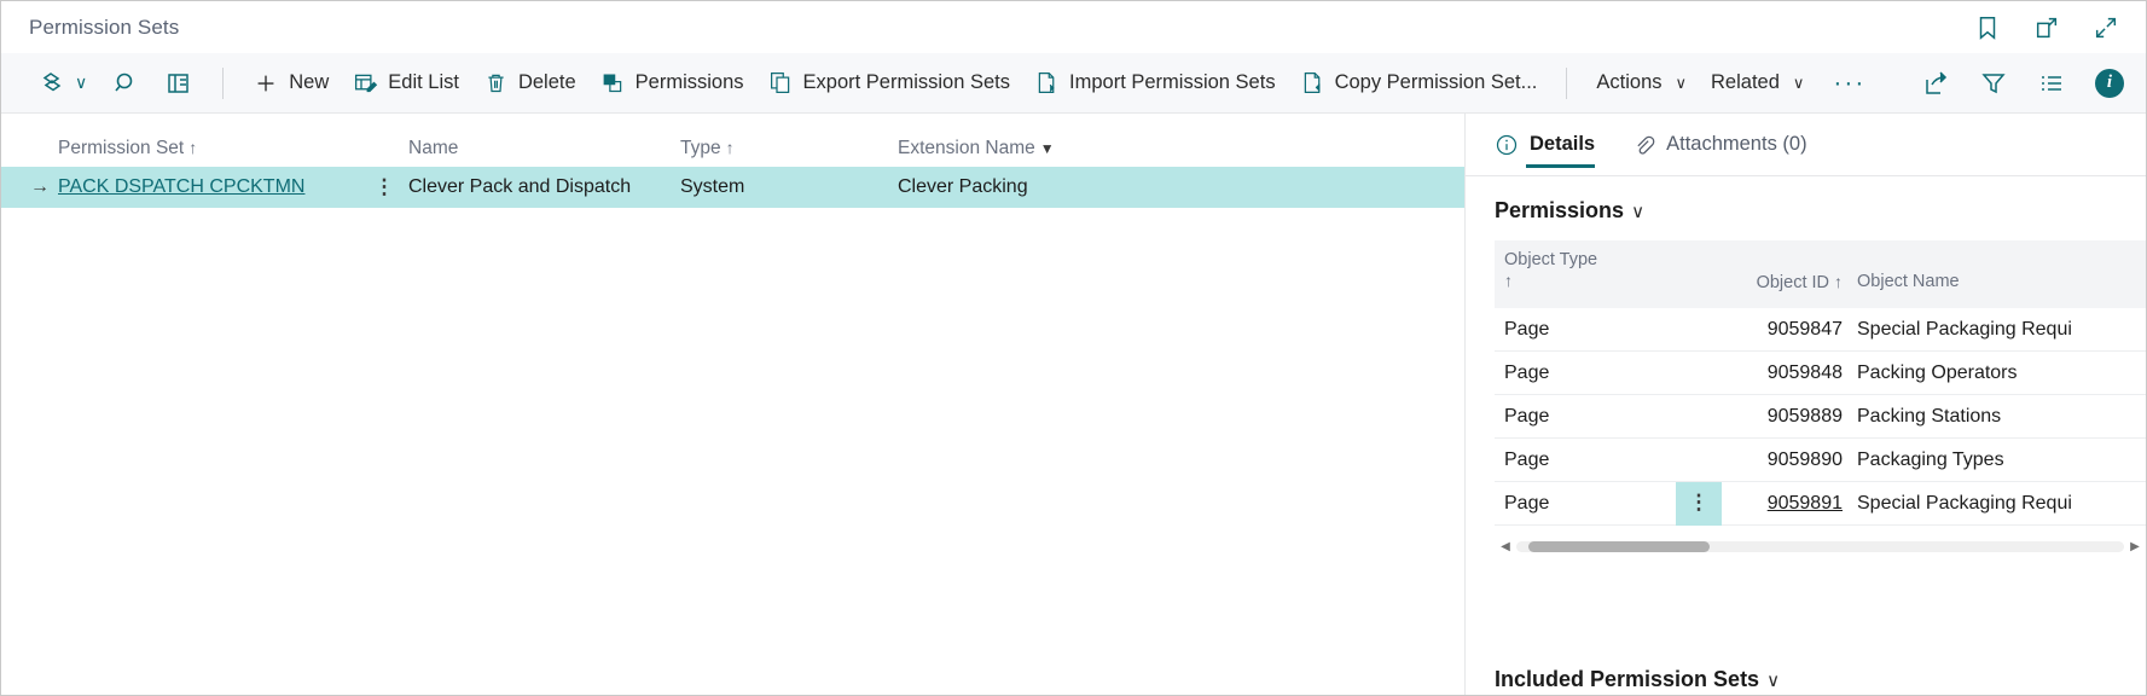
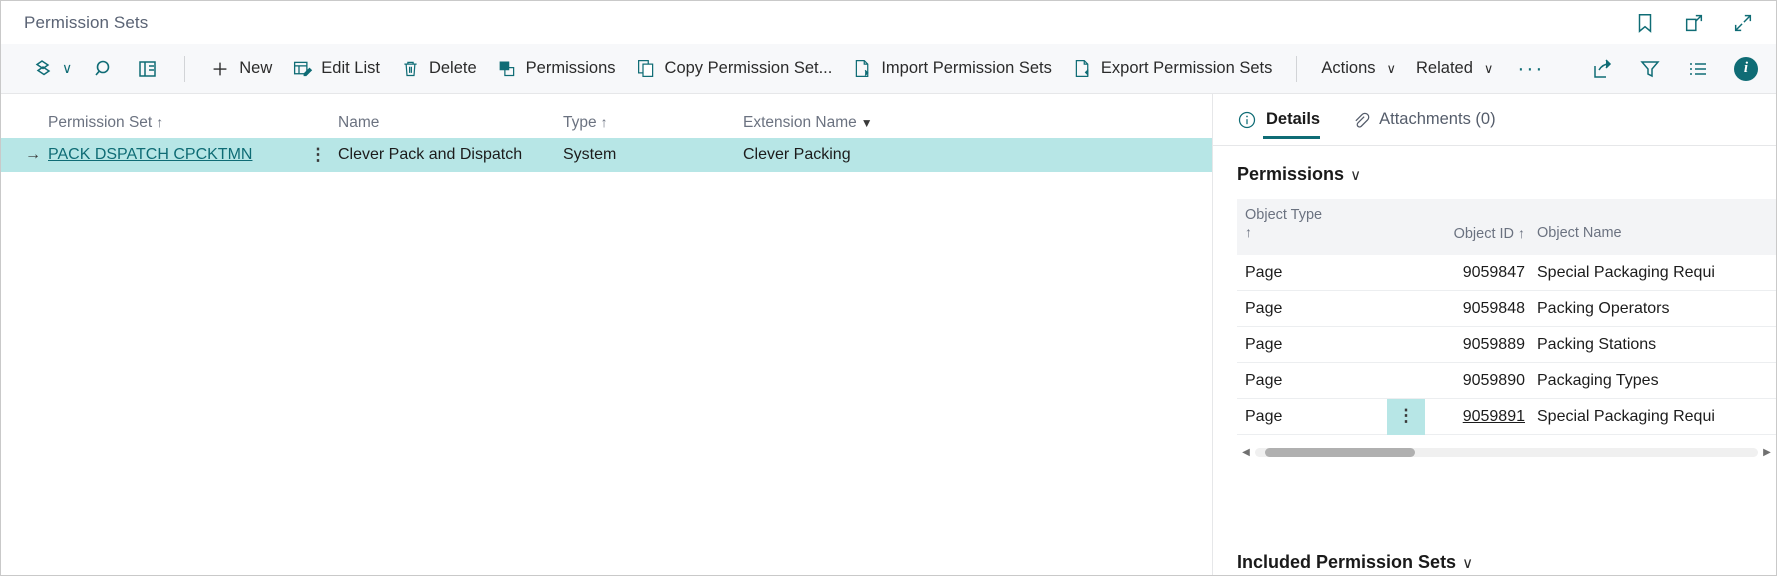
  Permission Sets
  ∨
  New
  Edit List
  Delete
  Permissions
- Export Permission Sets
+ Copy Permission Set...
  Import Permission Sets
- Copy Permission Set...
+ Export Permission Sets
  Actions
  ∨
  Related
  ∨
  ···
  i
  Permission Set ↑
  Name
  Type ↑
  Extension Name ▼
  →
  PACK DSPATCH CPCKTMN
  ⋮
  Clever Pack and Dispatch
  System
  Clever Packing
  Details
  Attachments (0)
  Permissions
  ∨
  Object Type
  ↑
  Object ID ↑
  Object Name
  Page
  9059847
  Special Packaging Requi
  Page
  9059848
  Packing Operators
  Page
  9059889
  Packing Stations
  Page
  9059890
  Packaging Types
  Page
  ⋮
  9059891
  Special Packaging Requi
  ◀
  ▶
  Included Permission Sets
  ∨
